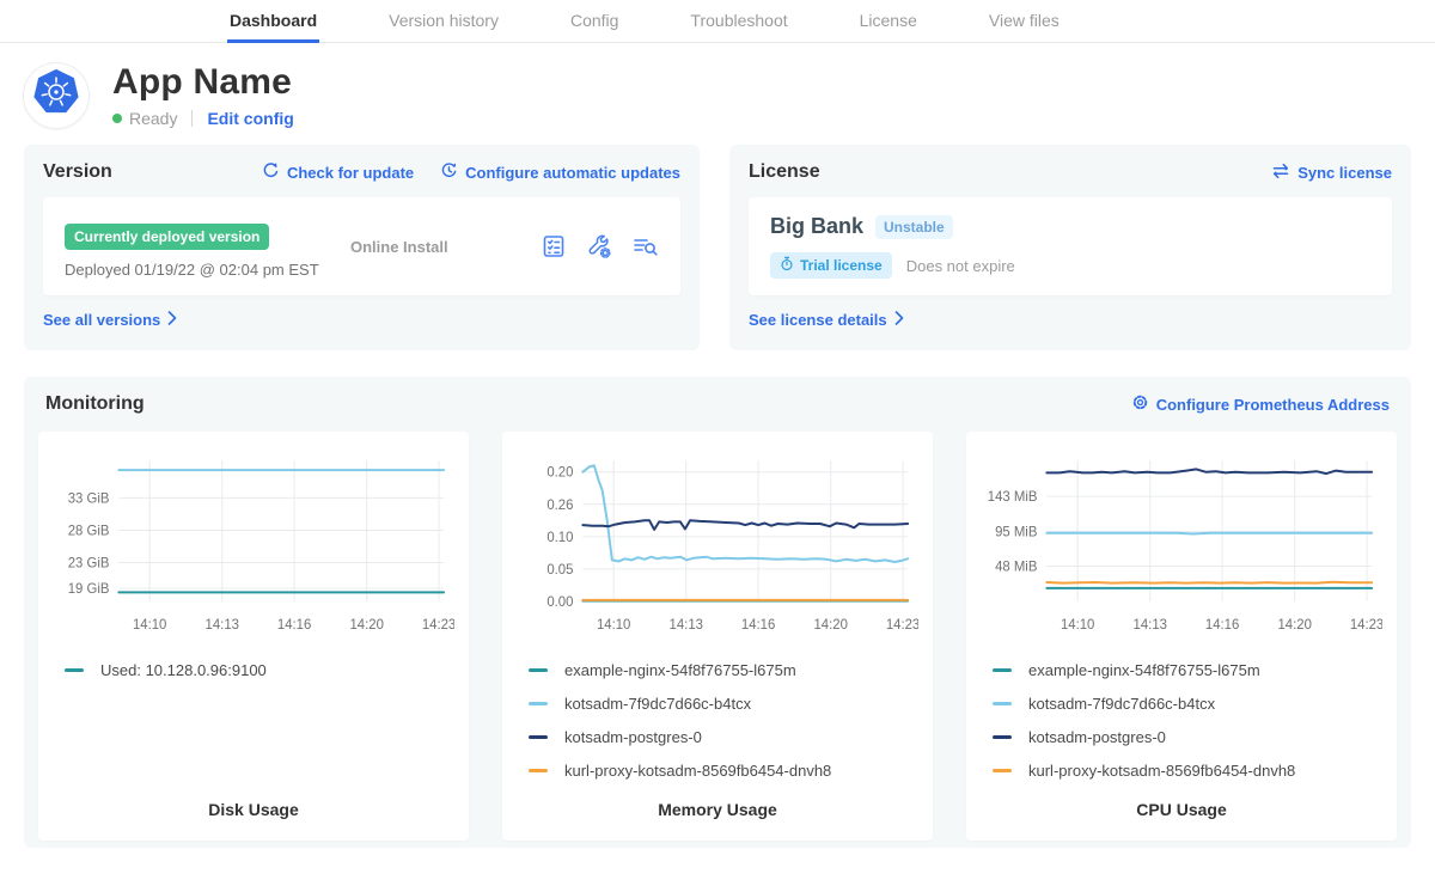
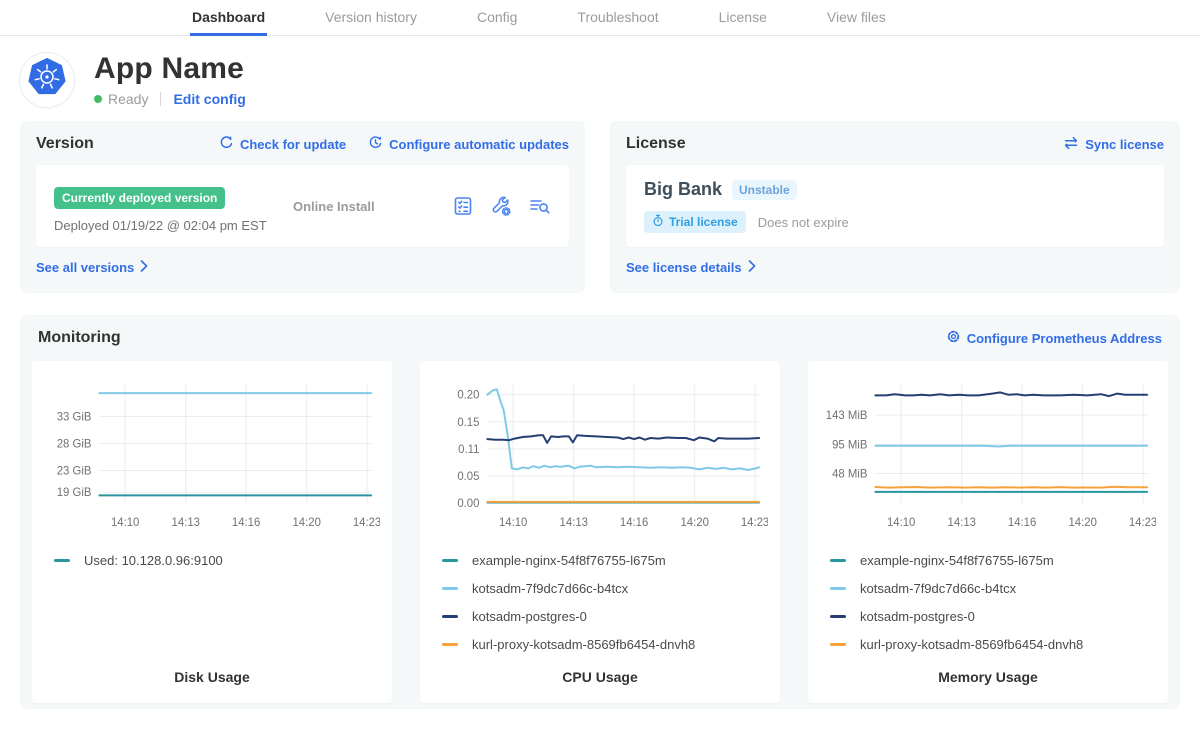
  Dashboard
  Version history
  Config
  Troubleshoot
  License
  View files
  App Name
  Ready
  Edit config
  Version
  Check for update
  Configure automatic updates
  Currently deployed version
  Deployed 01/19/22 @ 02:04 pm EST
  Online Install
  See all versions
  License
  Sync license
  Big Bank
  Unstable
  Trial license
  Does not expire
  See license details
  Monitoring
  Configure Prometheus Address
  14:10
  14:13
  14:16
  14:20
  14:23
  33 GiB
  28 GiB
  23 GiB
  19 GiB
  Used: 10.128.0.96:9100
  Disk Usage
  14:10
  14:13
  14:16
  14:20
  14:23
  0.20
- 0.26
+ 0.15
- 0.10
+ 0.11
  0.05
  0.00
  example-nginx-54f8f76755-l675m
  kotsadm-7f9dc7d66c-b4tcx
  kotsadm-postgres-0
  kurl-proxy-kotsadm-8569fb6454-dnvh8
- Memory Usage
+ CPU Usage
  14:10
  14:13
  14:16
  14:20
  14:23
  143 MiB
  95 MiB
  48 MiB
  example-nginx-54f8f76755-l675m
  kotsadm-7f9dc7d66c-b4tcx
  kotsadm-postgres-0
  kurl-proxy-kotsadm-8569fb6454-dnvh8
- CPU Usage
+ Memory Usage
